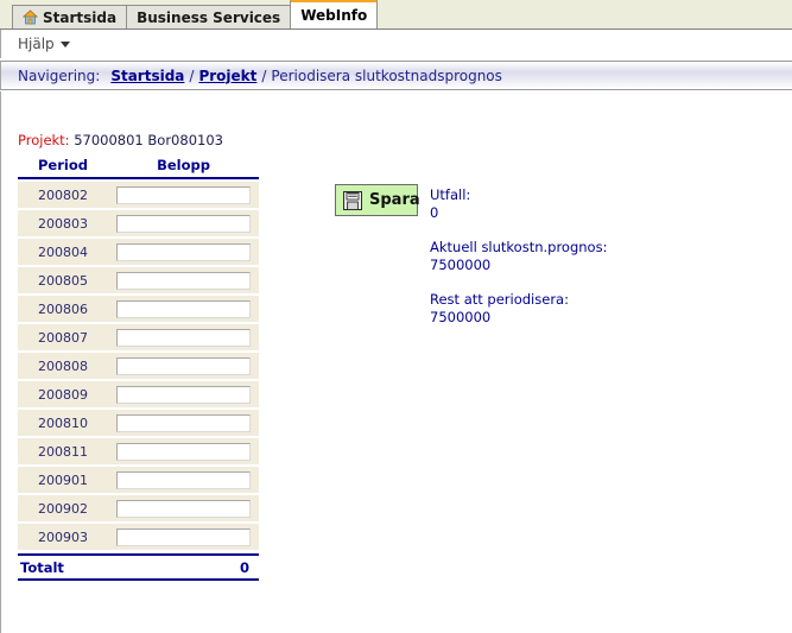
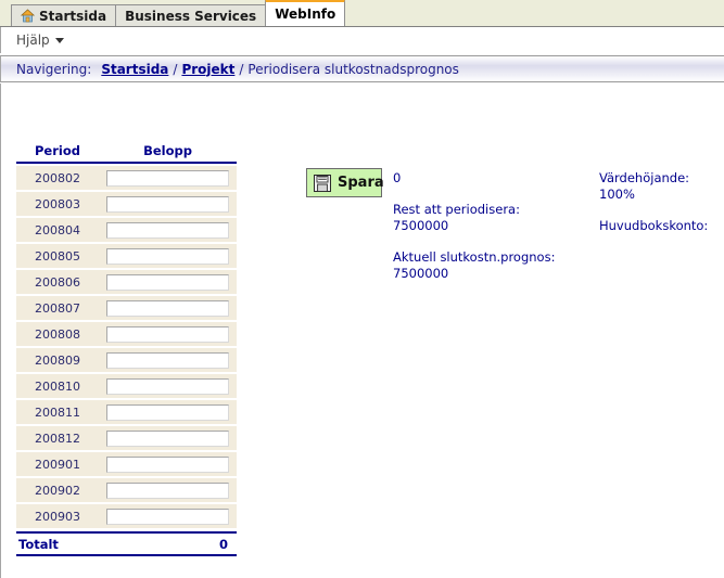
  Startsida
  Business Services
  WebInfo
  Hjälp
  Navigering:
  Startsida
  /
  Projekt
  /
  Periodisera slutkostnadsprognos
- Projekt: 57000801 Bor080103
  Period
  Belopp
  200802
  200803
  200804
  200805
  200806
  200807
  200808
  200809
  200810
  200811
+ 200812
  200901
  200902
  200903
  Totalt
  0
  Spara
- Utfall:
  0
- Aktuell slutkostn.prognos:
+ Rest att periodisera:
  7500000
- Rest att periodisera:
+ Aktuell slutkostn.prognos:
  7500000
+ Värdehöjande:
+ 100%
+ Huvudbokskonto:
